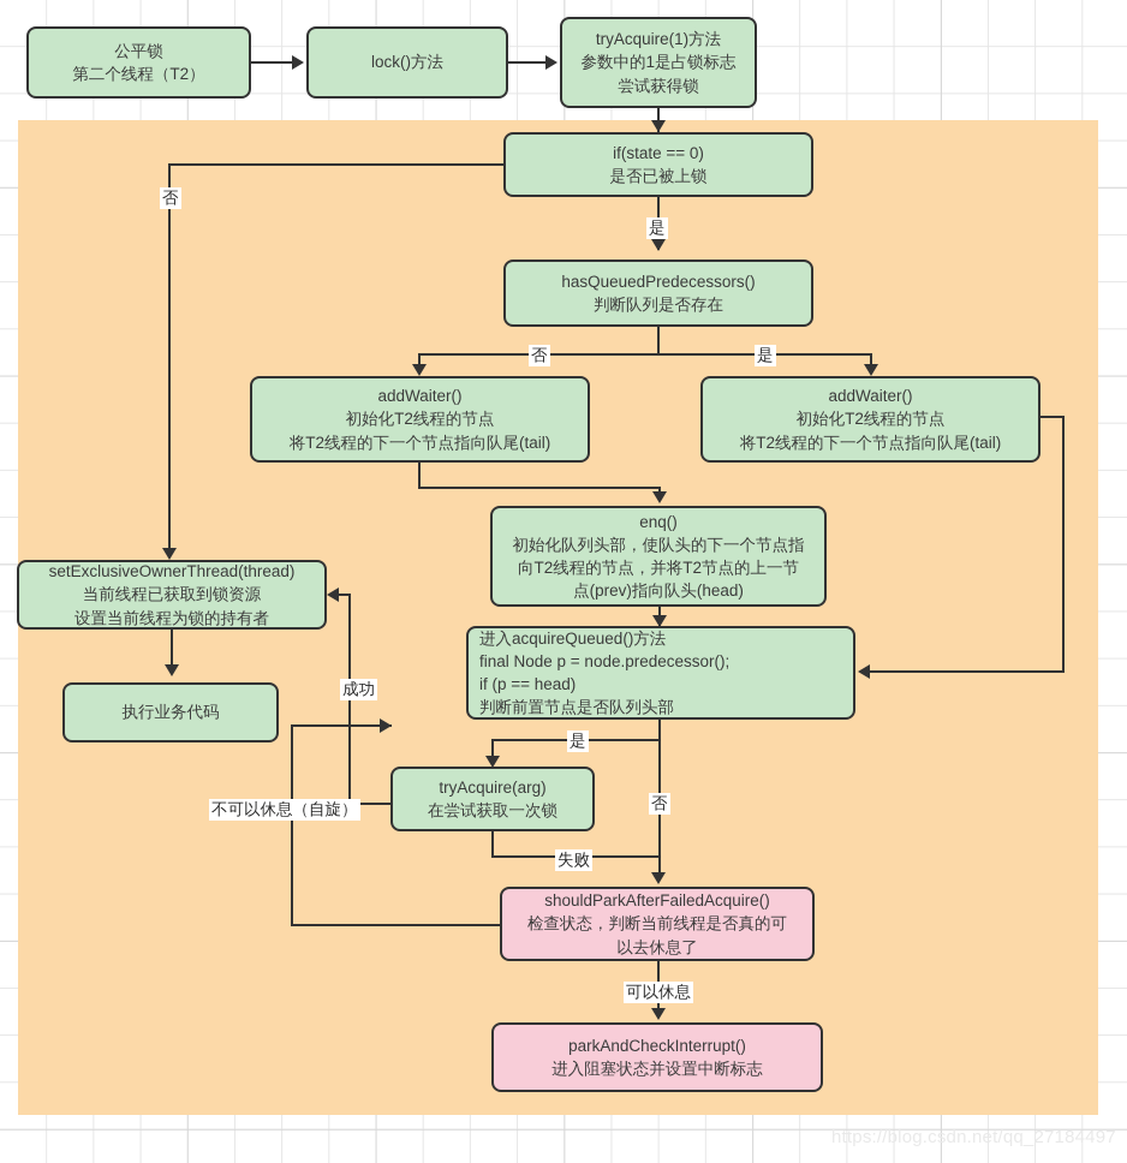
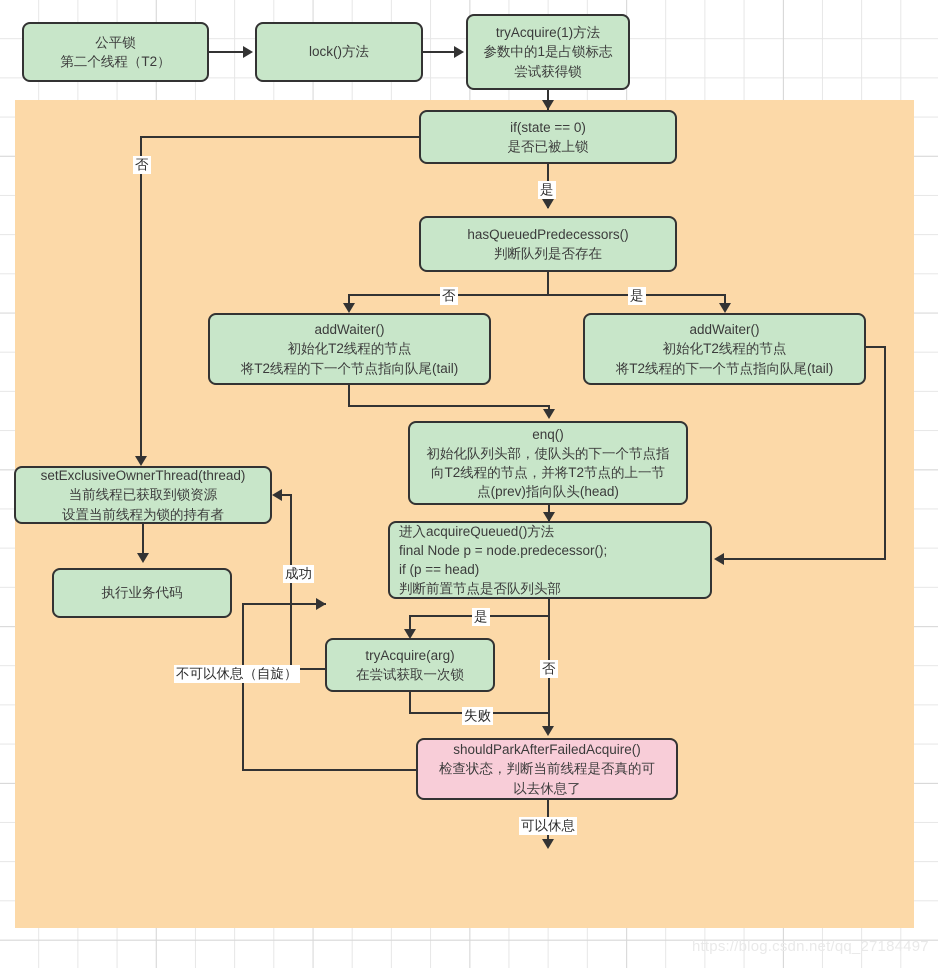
  公平锁
  第二个线程（T2）
  lock()方法
  tryAcquire(1)方法
  参数中的1是占锁标志
  尝试获得锁
  if(state == 0)
  是否已被上锁
  hasQueuedPredecessors()
  判断队列是否存在
  addWaiter()
  初始化T2线程的节点
  将T2线程的下一个节点指向队尾(tail)
  addWaiter()
  初始化T2线程的节点
  将T2线程的下一个节点指向队尾(tail)
  enq()
  初始化队列头部，使队头的下一个节点指
  向T2线程的节点，并将T2节点的上一节
  点(prev)指向队头(head)
  进入acquireQueued()方法
  final Node p = node.predecessor();
  if (p == head)
  判断前置节点是否队列头部
  setExclusiveOwnerThread(thread)
  当前线程已获取到锁资源
  设置当前线程为锁的持有者
  执行业务代码
  tryAcquire(arg)
  在尝试获取一次锁
  shouldParkAfterFailedAcquire()
  检查状态，判断当前线程是否真的可
  以去休息了
- parkAndCheckInterrupt()
- 进入阻塞状态并设置中断标志
  否
  是
  否
  是
  成功
  是
  否
  失败
  不可以休息（自旋）
  可以休息
  https://blog.csdn.net/qq_27184497
